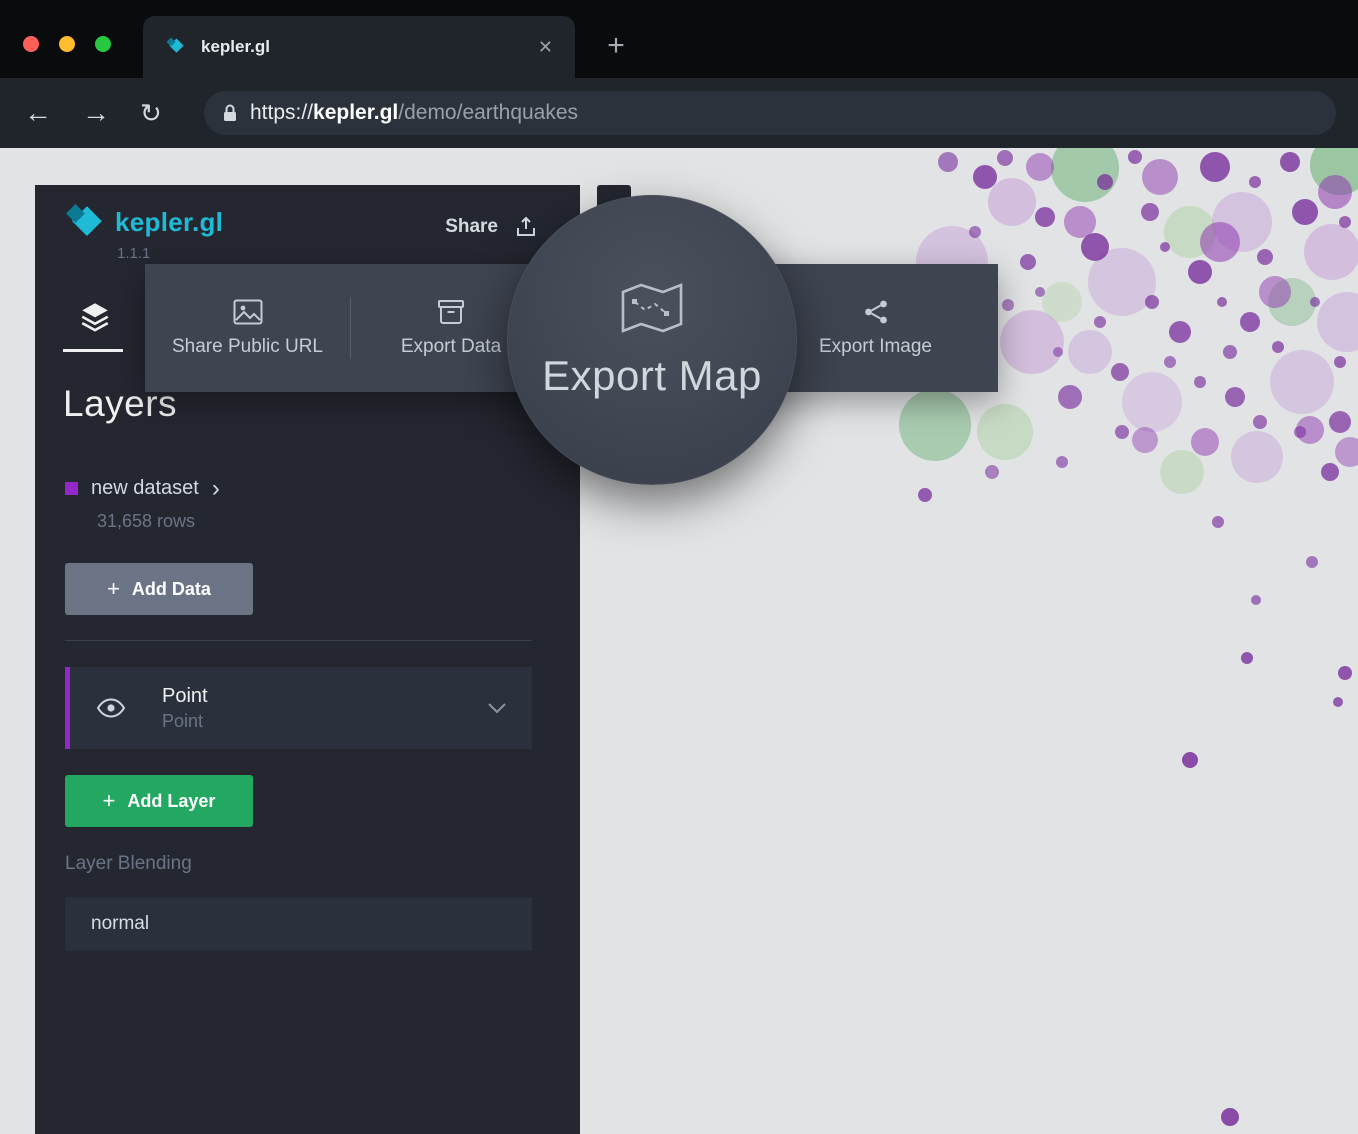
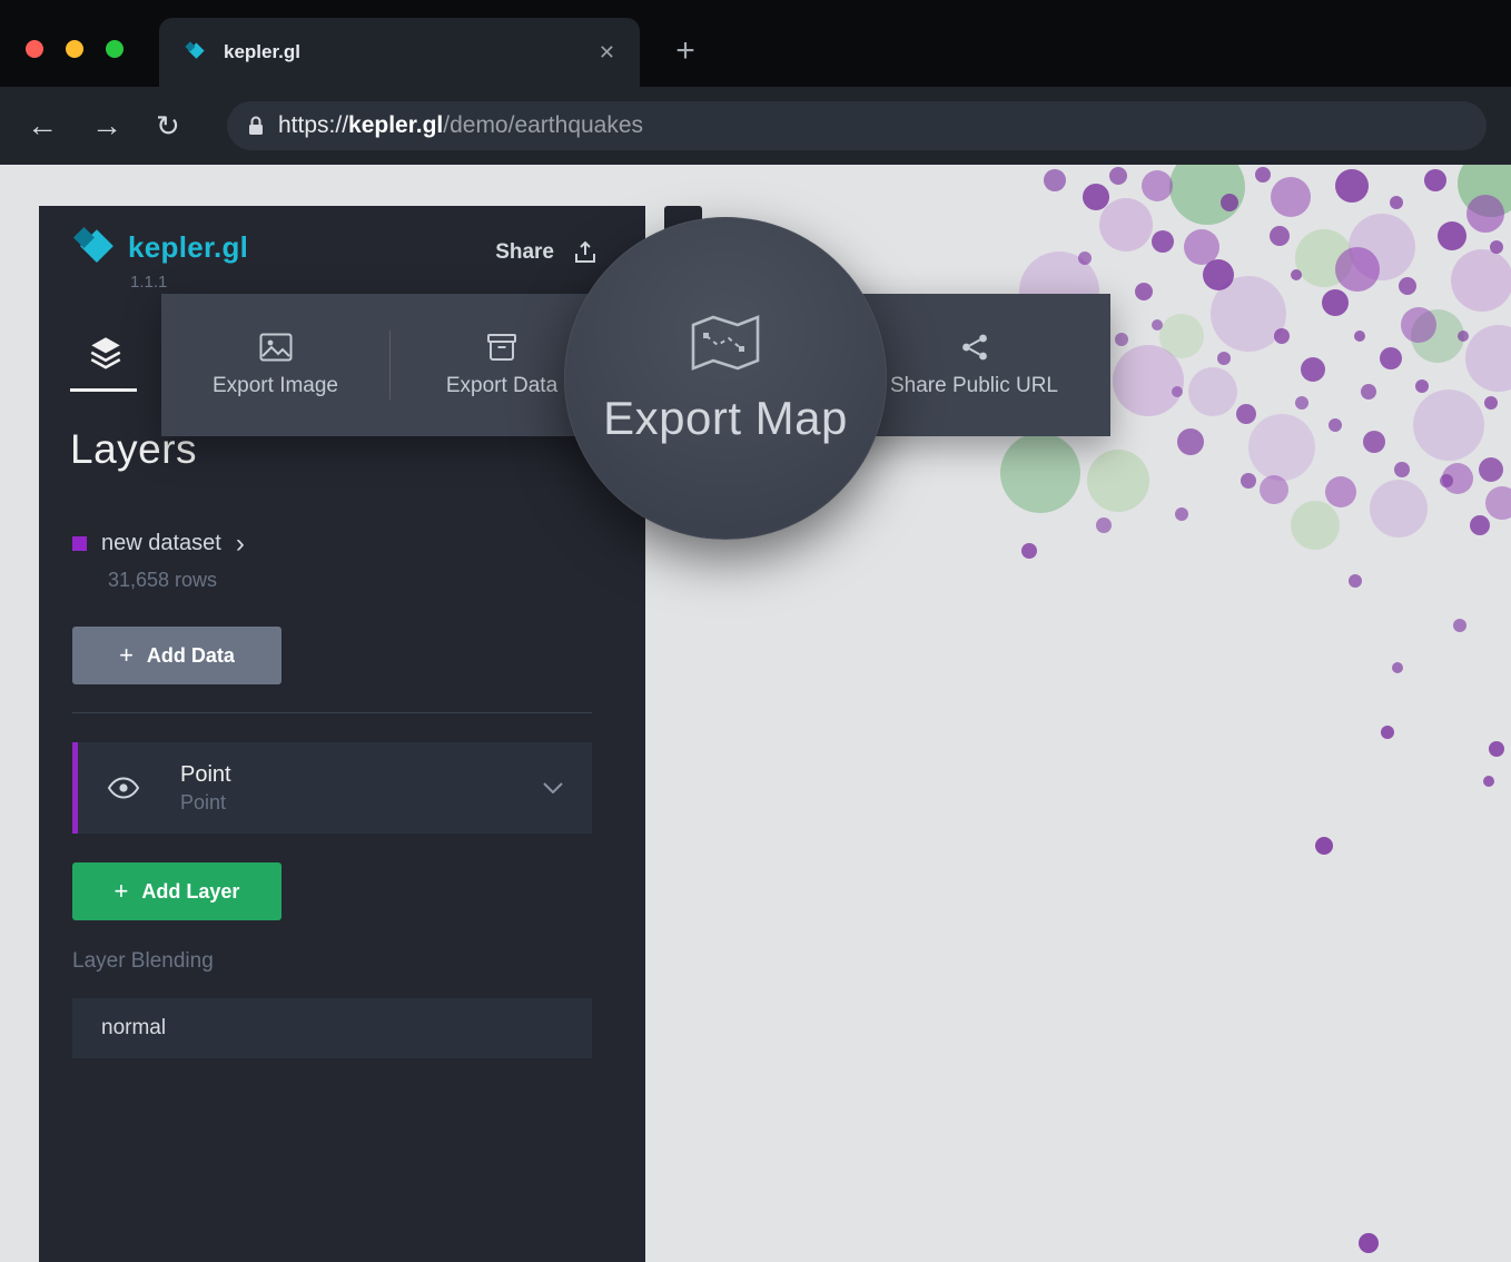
  kepler.gl
  ✕
  +
  ←
  →
  ↻
  https://kepler.gl/demo/earthquakes
  kepler.gl
  1.1.1
  Share
  Layers
  new dataset
  ›
  31,658 rows
  +
  Add Data
  Point
  Point
  +
  Add Layer
  Layer Blending
  normal
- Share Public URL
+ Export Image
  Export Data
- Export Image
+ Share Public URL
  Export Map
